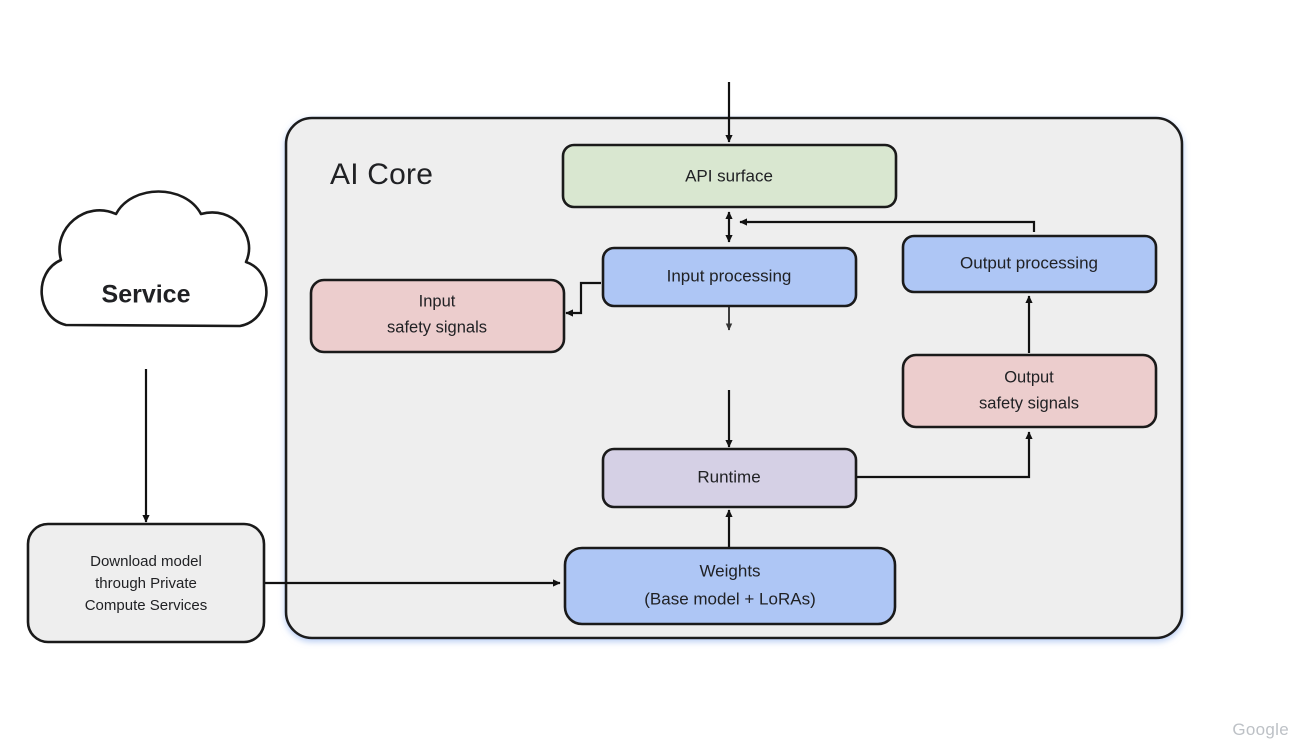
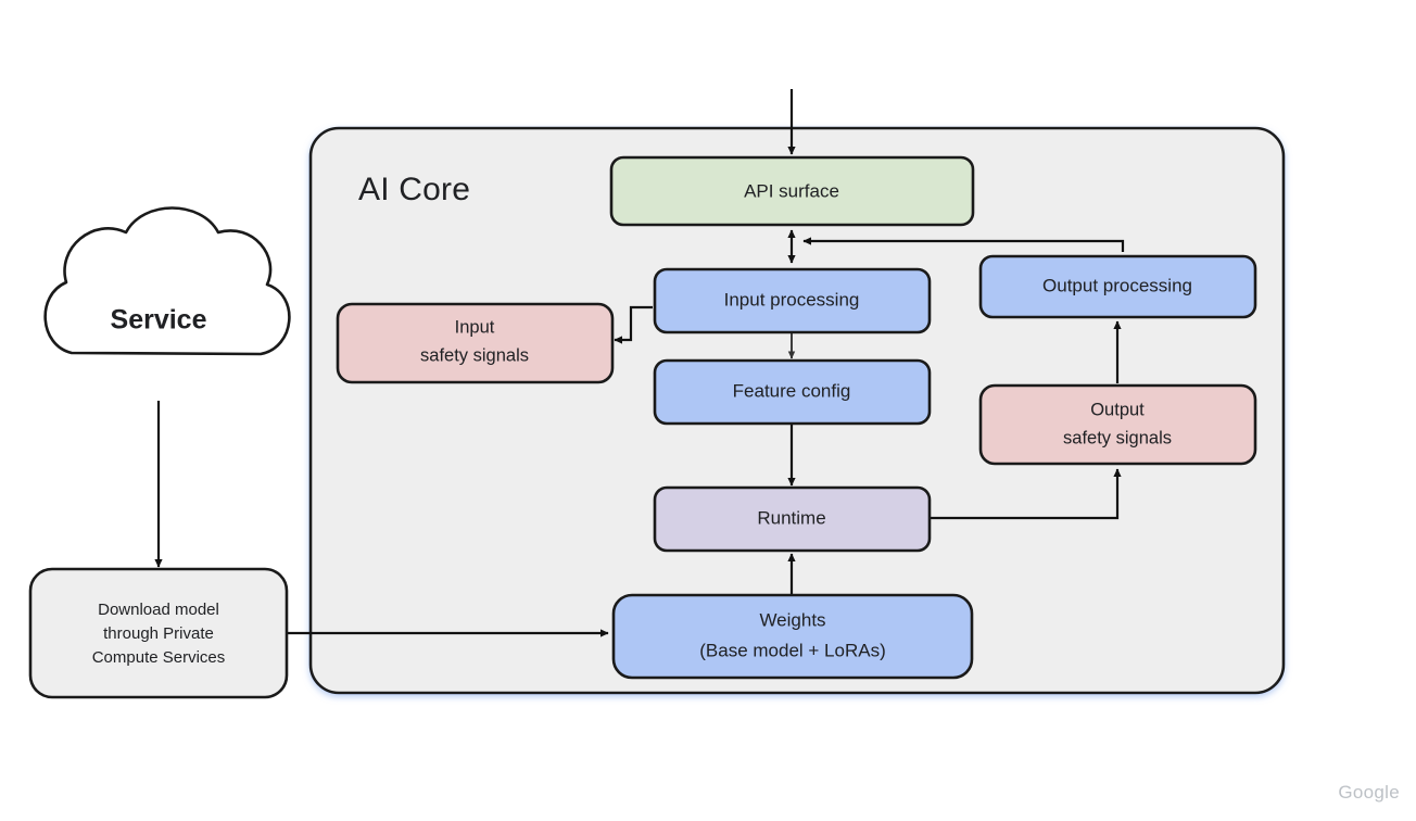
  AI Core
  Service
  Download model
  through Private
  Compute Services
  API surface
  Input processing
  Input
  safety signals
+ Feature config
  Runtime
  Weights
  (Base model + LoRAs)
  Output processing
  Output
  safety signals
  Google
